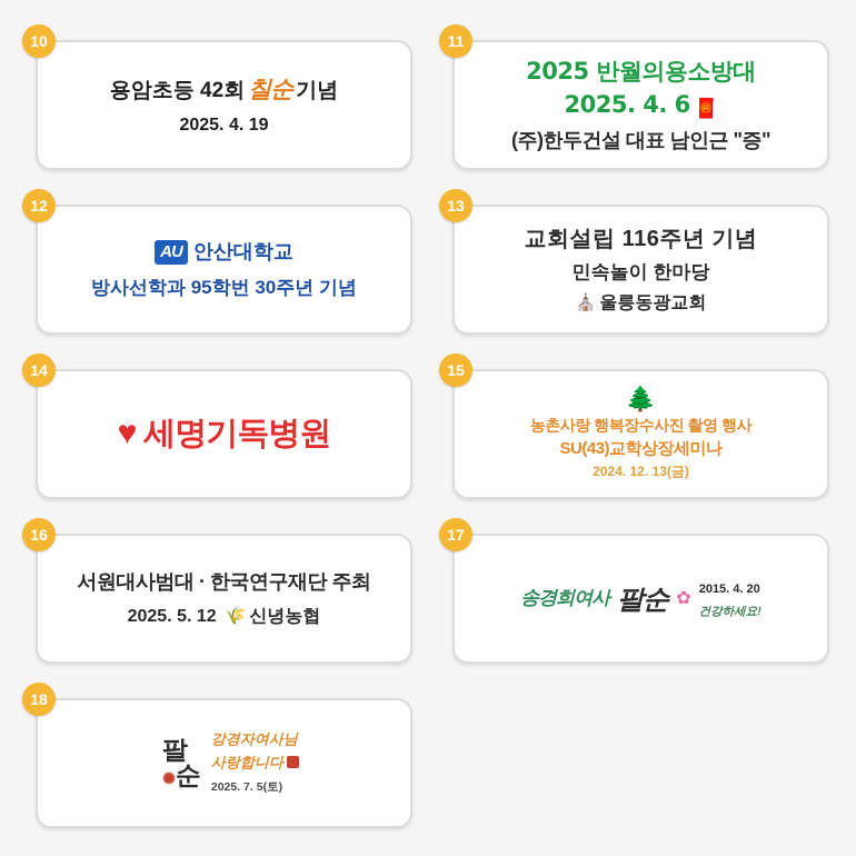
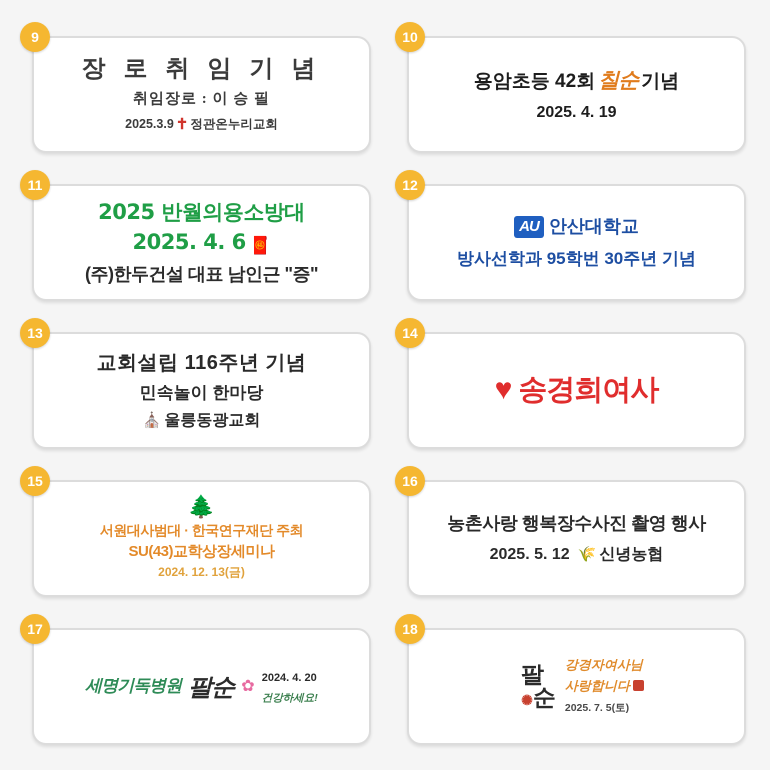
+ 9
+ 장 로 취 임 기 념
+ 취임장로 : 이 승 필
+ 2025.3.9 ✝ 정관온누리교회
  10
  용암초등 42회 칠순 기념
  2025. 4. 19
  11
  2025 반월의용소방대
  2025. 4. 6 🧧
  (주)한두건설 대표 남인근 "증"
  12
  AU 안산대학교
  방사선학과 95학번 30주년 기념
  13
  교회설립 116주년 기념
  민속놀이 한마당
  ⛪ 울릉동광교회
  14
  ♥
- 세명기독병원
+ 송경희여사
  15
  🌲
- 농촌사랑 행복장수사진 촬영 행사
+ 서원대사범대 · 한국연구재단 주최
  SU(43)교학상장세미나
  2024. 12. 13(금)
  16
- 서원대사범대 · 한국연구재단 주최
+ 농촌사랑 행복장수사진 촬영 행사
  2025. 5. 12 🌾 신녕농협
  17
- 송경희여사
+ 세명기독병원
  팔순
  ✿
- 2015. 4. 20
+ 2024. 4. 20
  건강하세요!
  18
  팔
  ✺순
  강경자여사님
  사랑합니다
  2025. 7. 5(토)
